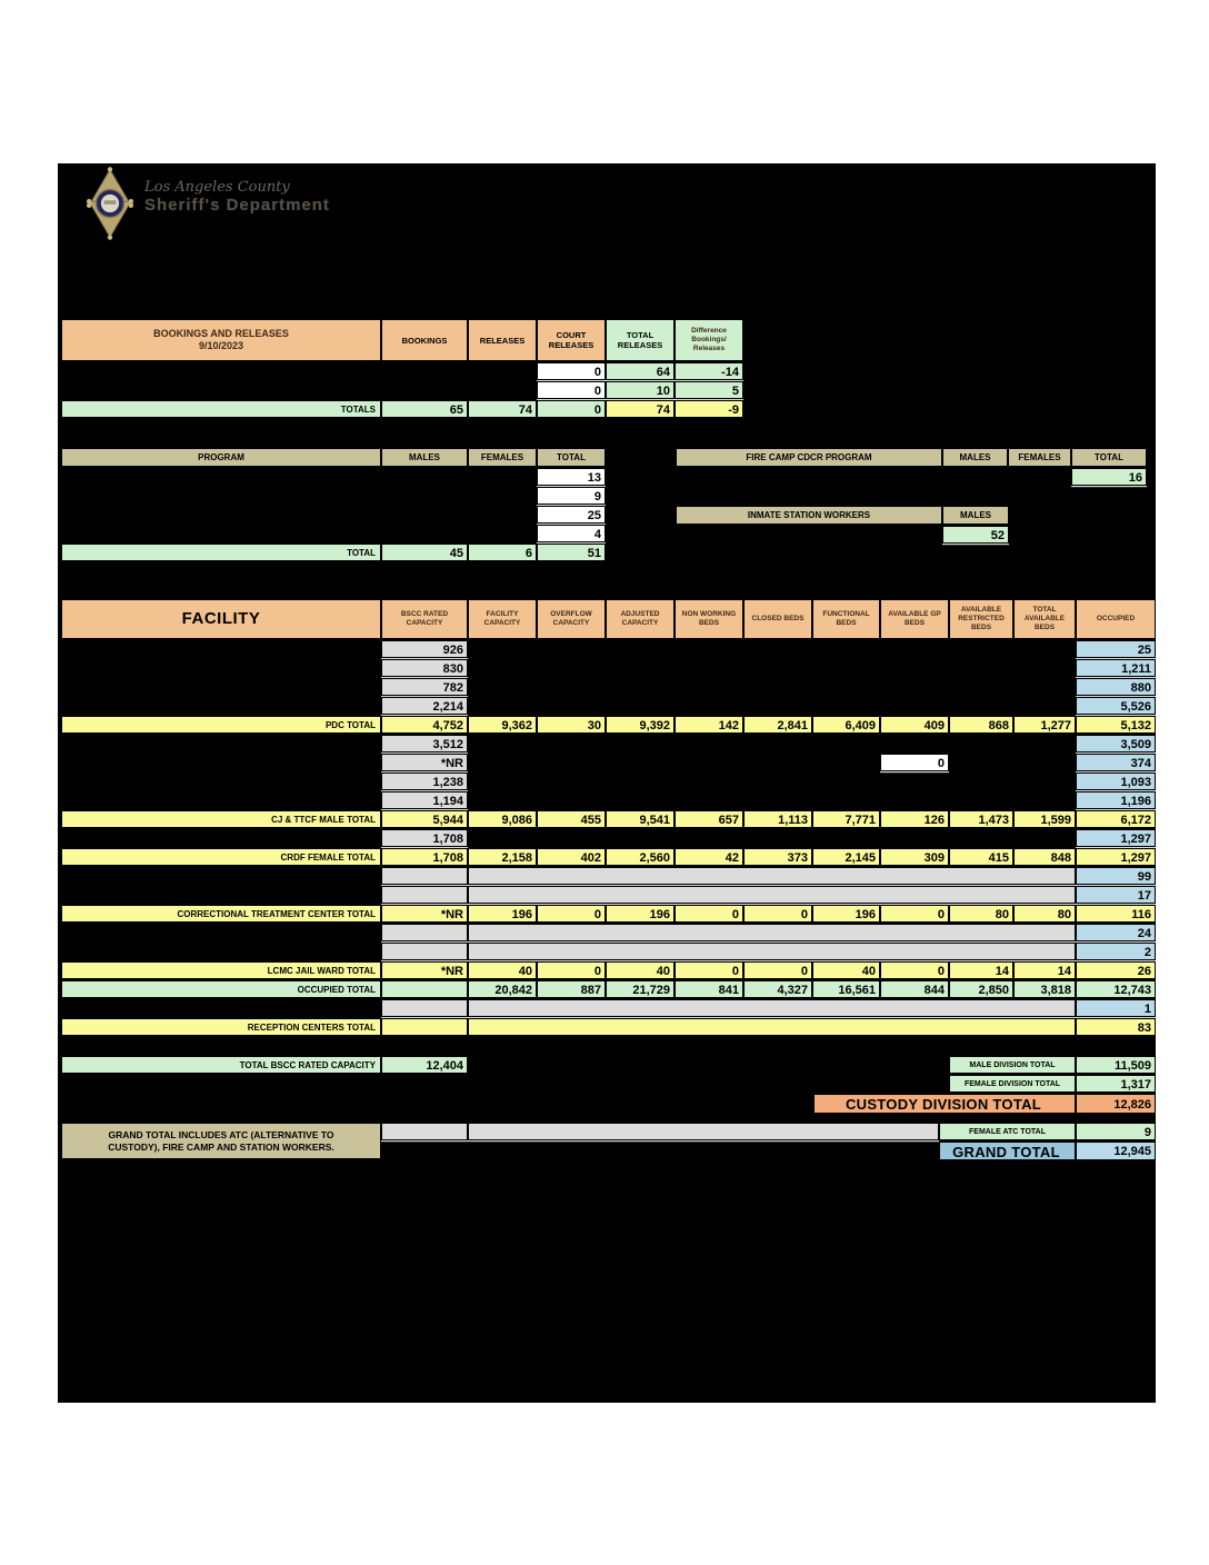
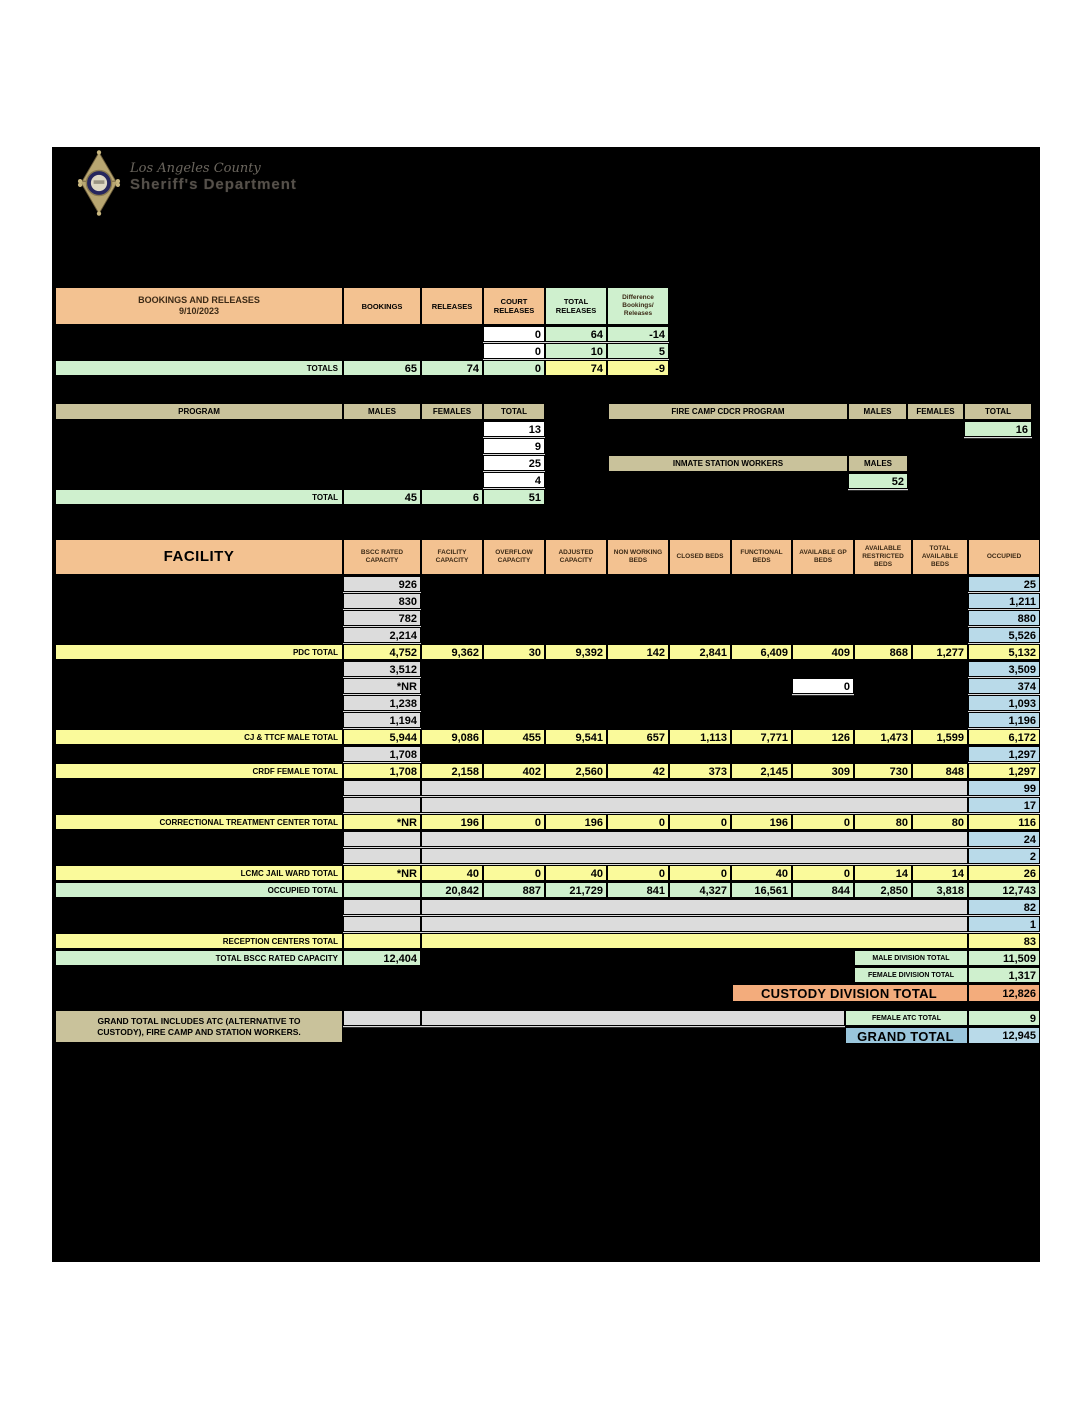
  Los Angeles County
  Sheriff's Department
  BOOKINGS AND RELEASES
  9/10/2023
  BOOKINGS
  RELEASES
  COURT RELEASES
  TOTAL RELEASES
  0
  64
  -14
  0
  10
  5
  TOTALS
  65
  74
  0
  74
  -9
  PROGRAM
  MALES
  FEMALES
  TOTAL
  13
  9
  25
  4
  TOTAL
  45
  6
  51
  FIRE CAMP CDCR PROGRAM
  MALES
  FEMALES
  TOTAL
  16
  INMATE STATION WORKERS
  MALES
  52
  FACILITY
  926
  25
  830
  1,211
  782
  880
  2,214
  5,526
  PDC TOTAL
  4,752
  9,362
  30
  9,392
  142
  2,841
  6,409
  409
  868
  1,277
  5,132
  3,512
  3,509
  *NR
  0
  374
  1,238
  1,093
  1,194
  1,196
  CJ & TTCF MALE TOTAL
  5,944
  9,086
  455
  9,541
  657
  1,113
  7,771
  126
  1,473
  1,599
  6,172
  1,708
  1,297
  CRDF FEMALE TOTAL
  1,708
  2,158
  402
  2,560
  42
  373
  2,145
  309
- 415
+ 730
  848
  1,297
  99
  17
  CORRECTIONAL TREATMENT CENTER TOTAL
  *NR
  196
  0
  196
  0
  0
  196
  0
  80
  80
  116
  24
  2
  LCMC JAIL WARD TOTAL
  *NR
  40
  0
  40
  0
  0
  40
  0
  14
  14
  26
  OCCUPIED TOTAL
  20,842
  887
  21,729
  841
  4,327
  16,561
  844
  2,850
  3,818
  12,743
+ 82
  1
  RECEPTION CENTERS TOTAL
  83
  TOTAL BSCC RATED CAPACITY
  12,404
  11,509
  1,317
  CUSTODY DIVISION TOTAL
  12,826
  GRAND TOTAL INCLUDES ATC (ALTERNATIVE TO
  CUSTODY), FIRE CAMP AND STATION WORKERS.
  9
  GRAND TOTAL
  12,945
